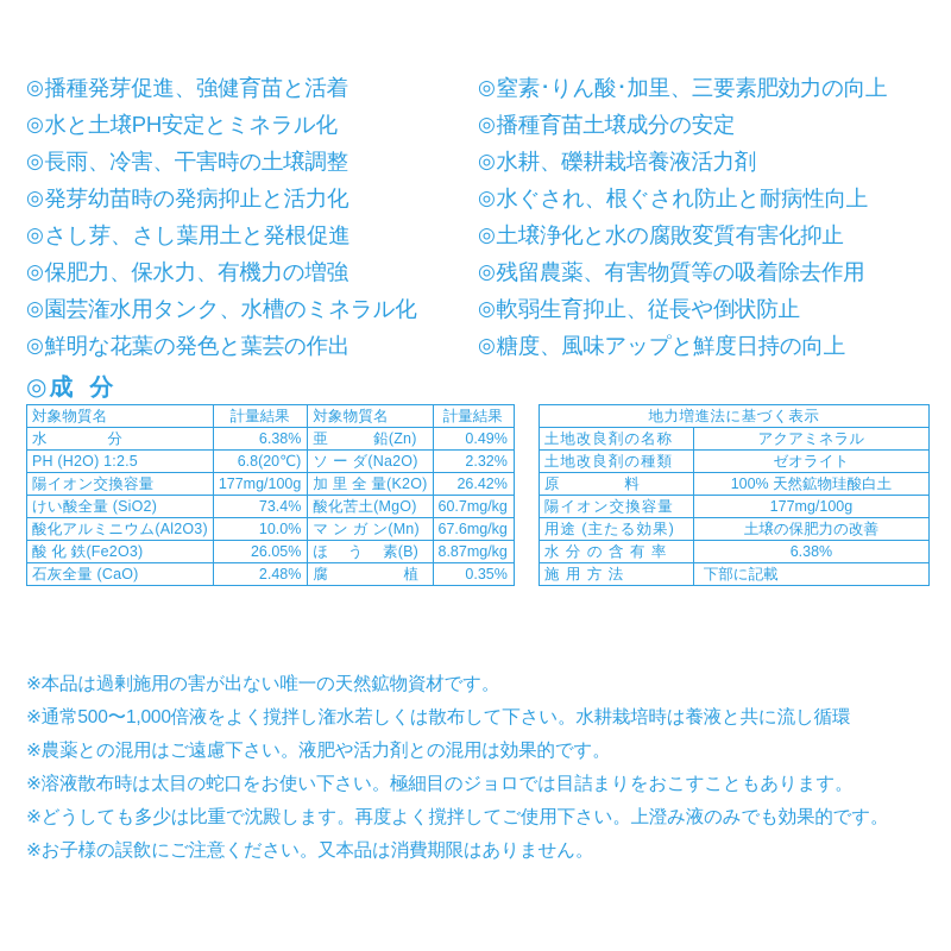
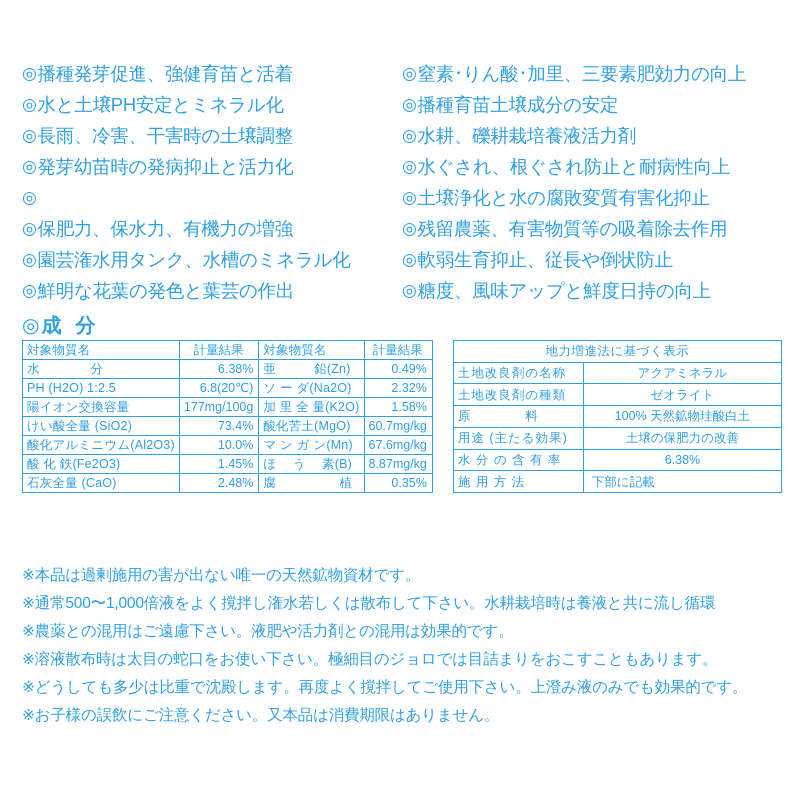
  ◎
  播種発芽促進、強健育苗と活着
  ◎
  水と土壌PH安定とミネラル化
  ◎
  長雨、冷害、干害時の土壌調整
  ◎
  発芽幼苗時の発病抑止と活力化
  ◎
- さし芽、さし葉用土と発根促進
  ◎
  保肥力、保水力、有機力の増強
  ◎
  園芸潅水用タンク、水槽のミネラル化
  ◎
  鮮明な花葉の発色と葉芸の作出
  ◎
  窒素･りん酸･加里、三要素肥効力の向上
  ◎
  播種育苗土壌成分の安定
  ◎
  水耕、礫耕栽培養液活力剤
  ◎
  水ぐされ、根ぐされ防止と耐病性向上
  ◎
  土壌浄化と水の腐敗変質有害化抑止
  ◎
  残留農薬、有害物質等の吸着除去作用
  ◎
  軟弱生育抑止、従長や倒状防止
  ◎
  糖度、風味アップと鮮度日持の向上
  ◎成分
  対象物質名	計量結果	対象物質名	計量結果
  水 分	6.38%	亜 鉛(Zn)	0.49%
  PH (H2O) 1:2.5	6.8(20℃)	ソ ー ダ(Na2O)	2.32%
- 陽イオン交換容量	177mg/100g	加 里 全 量(K2O)	26.42%
+ 陽イオン交換容量	177mg/100g	加 里 全 量(K2O)	1.58%
  けい酸全量 (SiO2)	73.4%	酸化苦土(MgO)	60.7mg/kg
  酸化アルミニウム(Al2O3)	10.0%	マ ン ガ ン(Mn)	67.6mg/kg
- 酸 化 鉄(Fe2O3)	26.05%	ほ う 素(B)	8.87mg/kg
+ 酸 化 鉄(Fe2O3)	1.45%	ほ う 素(B)	8.87mg/kg
  石灰全量 (CaO)	2.48%	腐 植	0.35%
  地力増進法に基づく表示
  土地改良剤の名称	アクアミネラル
  土地改良剤の種類	ゼオライト
  原 料	100% 天然鉱物珪酸白土
- 陽イオン交換容量	177mg/100g
  用途 (主たる効果)	土壌の保肥力の改善
  水 分 の 含 有 率	6.38%
  施 用 方 法	下部に記載
  ※本品は過剰施用の害が出ない唯一の天然鉱物資材です。
  ※通常500〜1,000倍液をよく撹拌し潅水若しくは散布して下さい。水耕栽培時は養液と共に流し循環
  ※農薬との混用はご遠慮下さい。液肥や活力剤との混用は効果的です。
  ※溶液散布時は太目の蛇口をお使い下さい。極細目のジョロでは目詰まりをおこすこともあります。
  ※どうしても多少は比重で沈殿します。再度よく撹拌してご使用下さい。上澄み液のみでも効果的です。
  ※お子様の誤飲にご注意ください。又本品は消費期限はありません。
